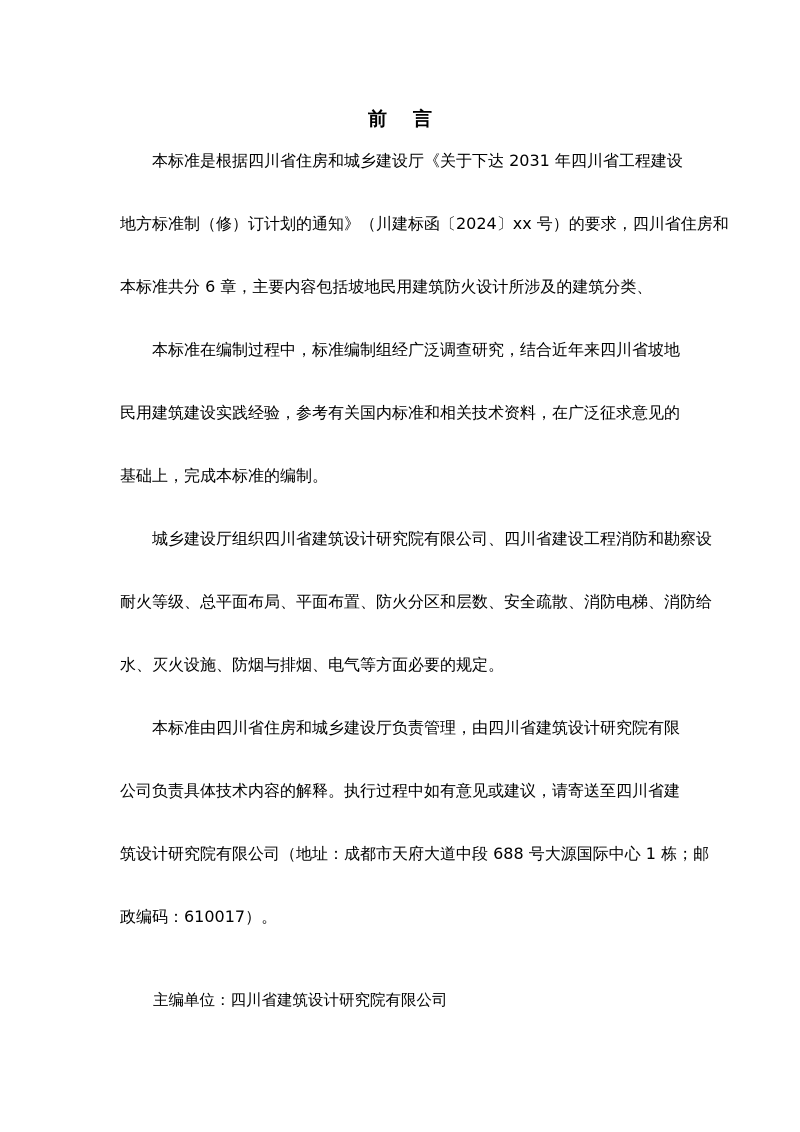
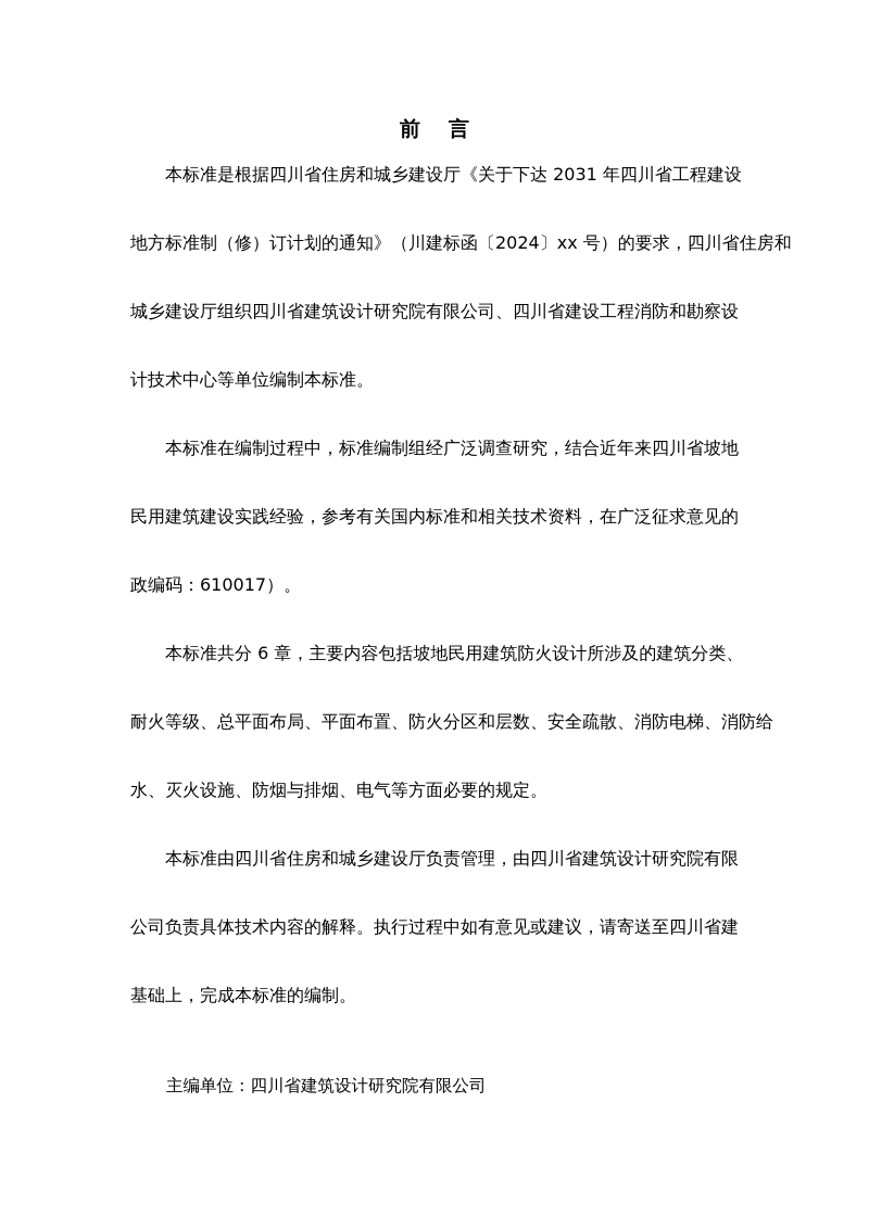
  前 言
  本标准是根据四川省住房和城乡建设厅《关于下达 2031 年四川省工程建设
  地方标准制（修）订计划的通知》（川建标函〔2024〕xx 号）的要求，四川省住房和
- 本标准共分 6 章，主要内容包括坡地民用建筑防火设计所涉及的建筑分类、
+ 城乡建设厅组织四川省建筑设计研究院有限公司、四川省建设工程消防和勘察设
+ 计技术中心等单位编制本标准。
  本标准在编制过程中，标准编制组经广泛调查研究，结合近年来四川省坡地
  民用建筑建设实践经验，参考有关国内标准和相关技术资料，在广泛征求意见的
- 基础上，完成本标准的编制。
+ 政编码：610017）。
- 城乡建设厅组织四川省建筑设计研究院有限公司、四川省建设工程消防和勘察设
+ 本标准共分 6 章，主要内容包括坡地民用建筑防火设计所涉及的建筑分类、
  耐火等级、总平面布局、平面布置、防火分区和层数、安全疏散、消防电梯、消防给
  水、灭火设施、防烟与排烟、电气等方面必要的规定。
  本标准由四川省住房和城乡建设厅负责管理，由四川省建筑设计研究院有限
  公司负责具体技术内容的解释。执行过程中如有意见或建议，请寄送至四川省建
- 筑设计研究院有限公司（地址：成都市天府大道中段 688 号大源国际中心 1 栋；邮
- 政编码：610017）。
+ 基础上，完成本标准的编制。
  主编单位：四川省建筑设计研究院有限公司
